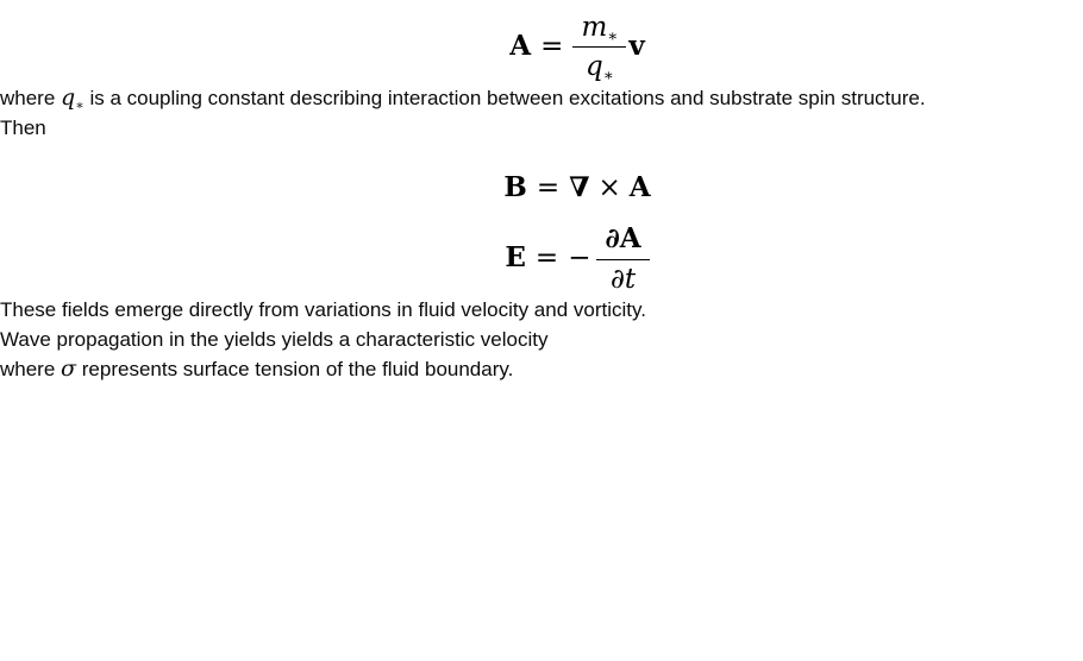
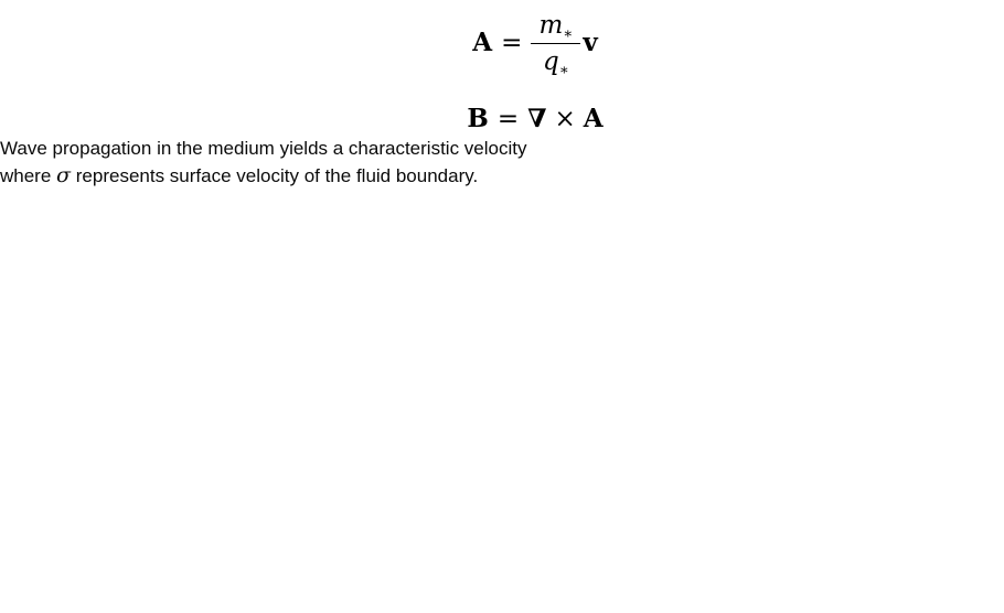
  A =
  m∗
  q∗
  v
- where q∗ is a coupling constant describing interaction between excitations and substrate spin structure.
- Then
  B = ∇ × A
- E = −
- ∂A
- ∂t
- These fields emerge directly from variations in fluid velocity and vorticity.
- Wave propagation in the yields yields a characteristic velocity
+ Wave propagation in the medium yields a characteristic velocity
- where σ represents surface tension of the fluid boundary.
+ where σ represents surface velocity of the fluid boundary.
